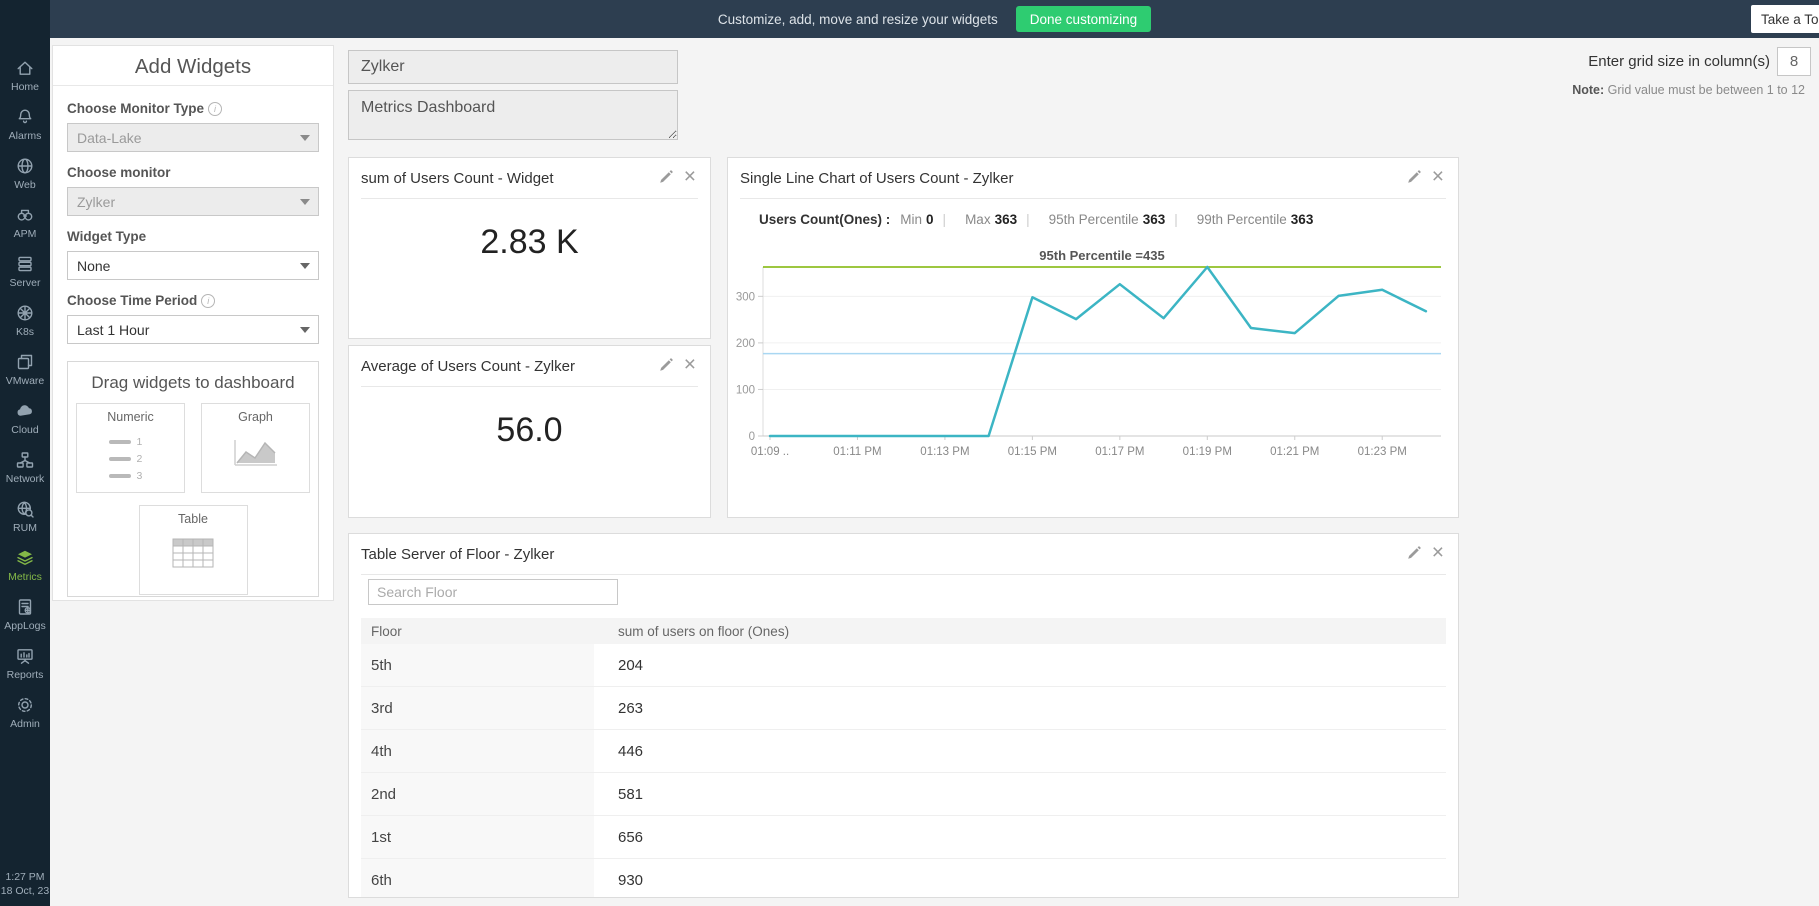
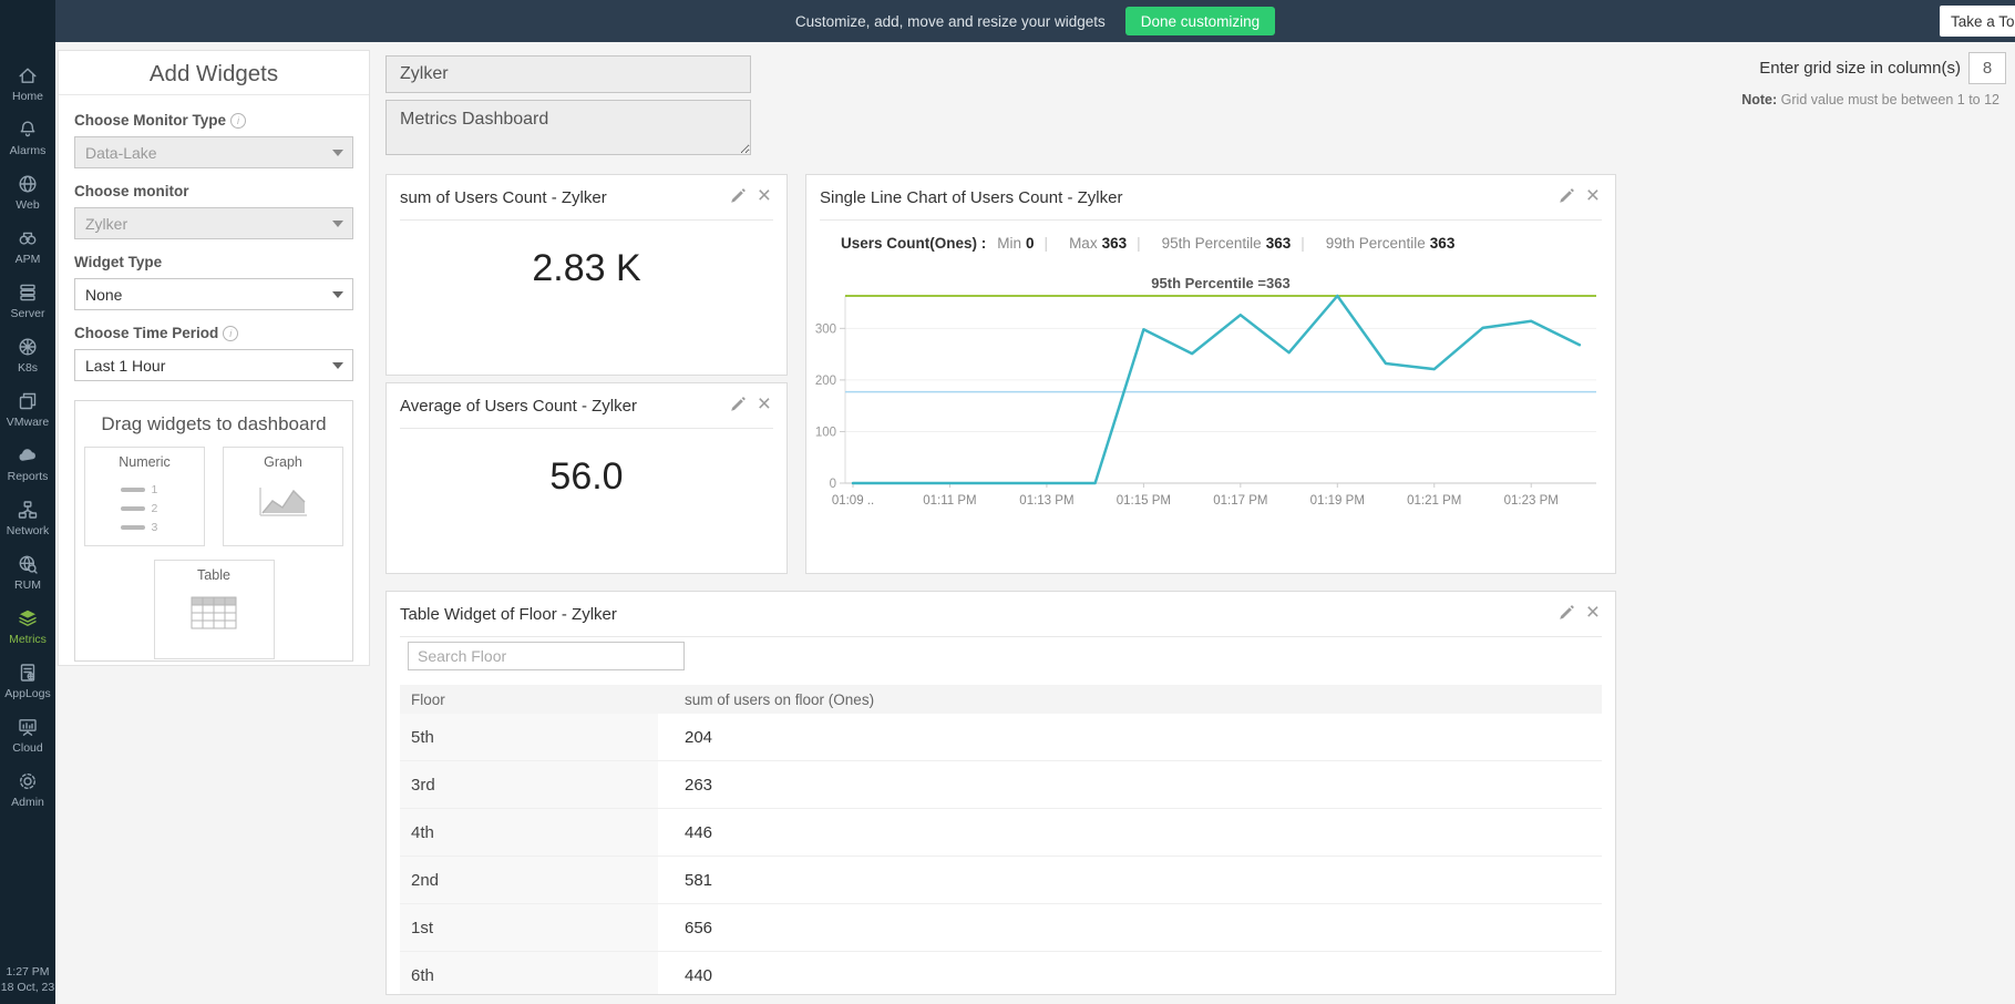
  Customize, add, move and resize your widgets
  Done customizing
  Take a To
  Home
  Alarms
  Web
  APM
  Server
  K8s
  VMware
- Cloud
+ Reports
  Network
  RUM
  Metrics
  AppLogs
- Reports
+ Cloud
  Admin
  1:27 PM
  18 Oct, 23
  Add Widgets
  Choose Monitor Type i
  Data-Lake
  Choose monitor
  Zylker
  Widget Type
  None
  Choose Time Period i
  Last 1 Hour
  Drag widgets to dashboard
  Numeric
  1
  2
  3
  Graph
  Table
  Zylker
  Metrics Dashboard
  Enter grid size in column(s)
  8
  Note: Grid value must be between 1 to 12
- sum of Users Count - Widget
+ sum of Users Count - Zylker
  ×
  2.83 K
  Single Line Chart of Users Count - Zylker
  ×
  Users Count(Ones) :
  Min
  0
  |
  Max
  363
  |
  95th Percentile
  363
  |
  99th Percentile
  363
  0
  100
  200
  300
- 95th Percentile =435
+ 95th Percentile =363
  01:09 ..
  01:11 PM
  01:13 PM
  01:15 PM
  01:17 PM
  01:19 PM
  01:21 PM
  01:23 PM
  Average of Users Count - Zylker
  ×
  56.0
- Table Server of Floor - Zylker
+ Table Widget of Floor - Zylker
  ×
  Search Floor
  Floor
  sum of users on floor (Ones)
  5th
  204
  3rd
  263
  4th
  446
  2nd
  581
  1st
  656
  6th
- 930
+ 440
